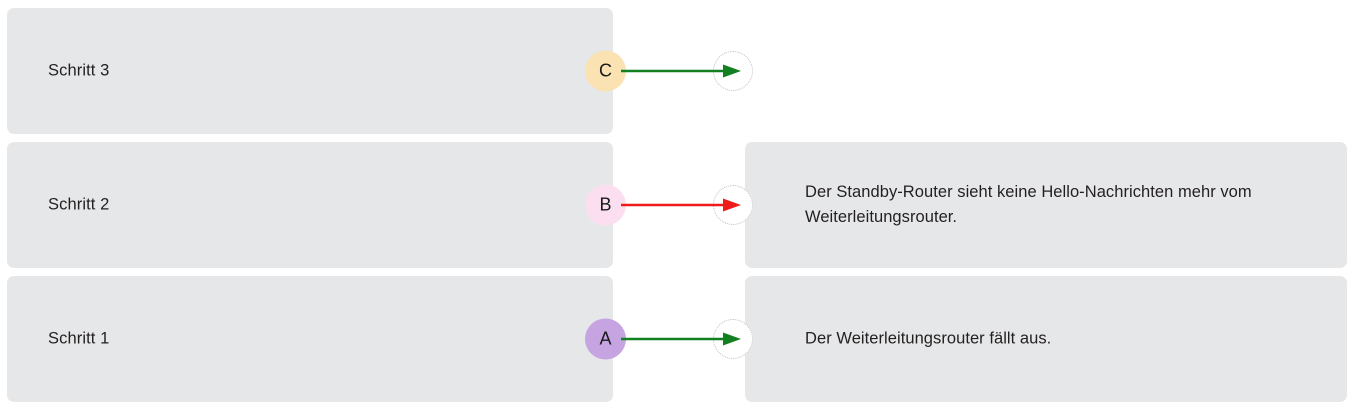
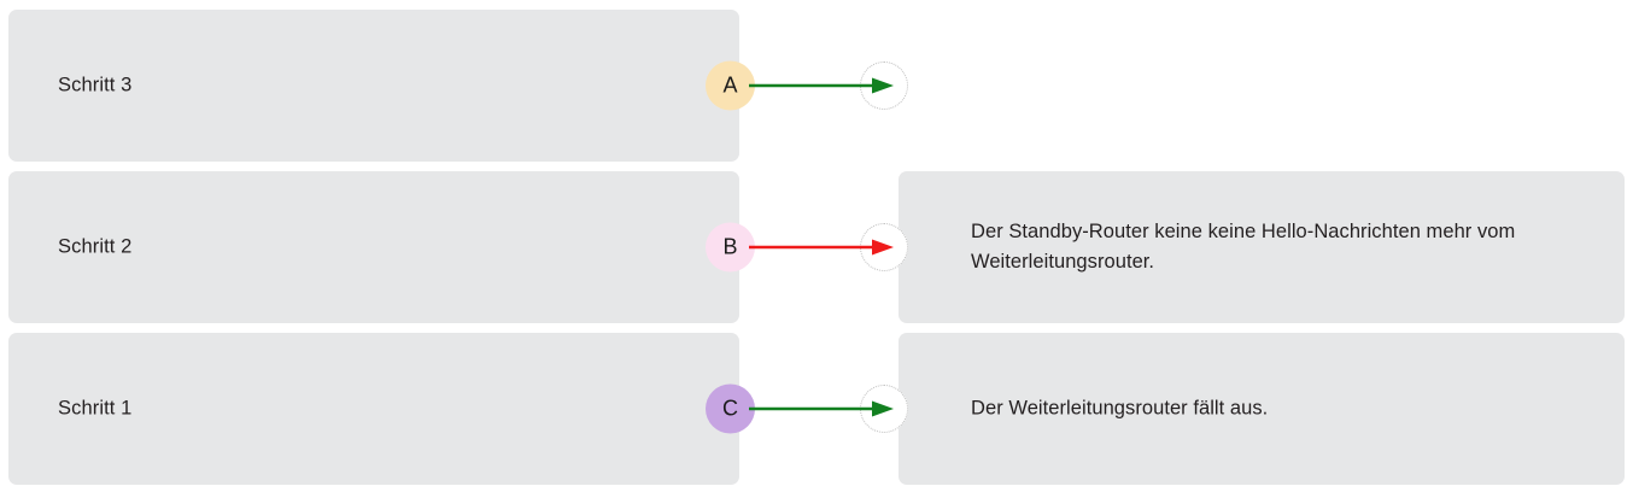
  Schritt 3
- C
+ A
  Schritt 2
  B
- Der Standby-Router sieht keine Hello-Nachrichten mehr vom Weiterleitungsrouter.
+ Der Standby-Router keine keine Hello-Nachrichten mehr vom Weiterleitungsrouter.
  Schritt 1
- A
+ C
  Der Weiterleitungsrouter fällt aus.
